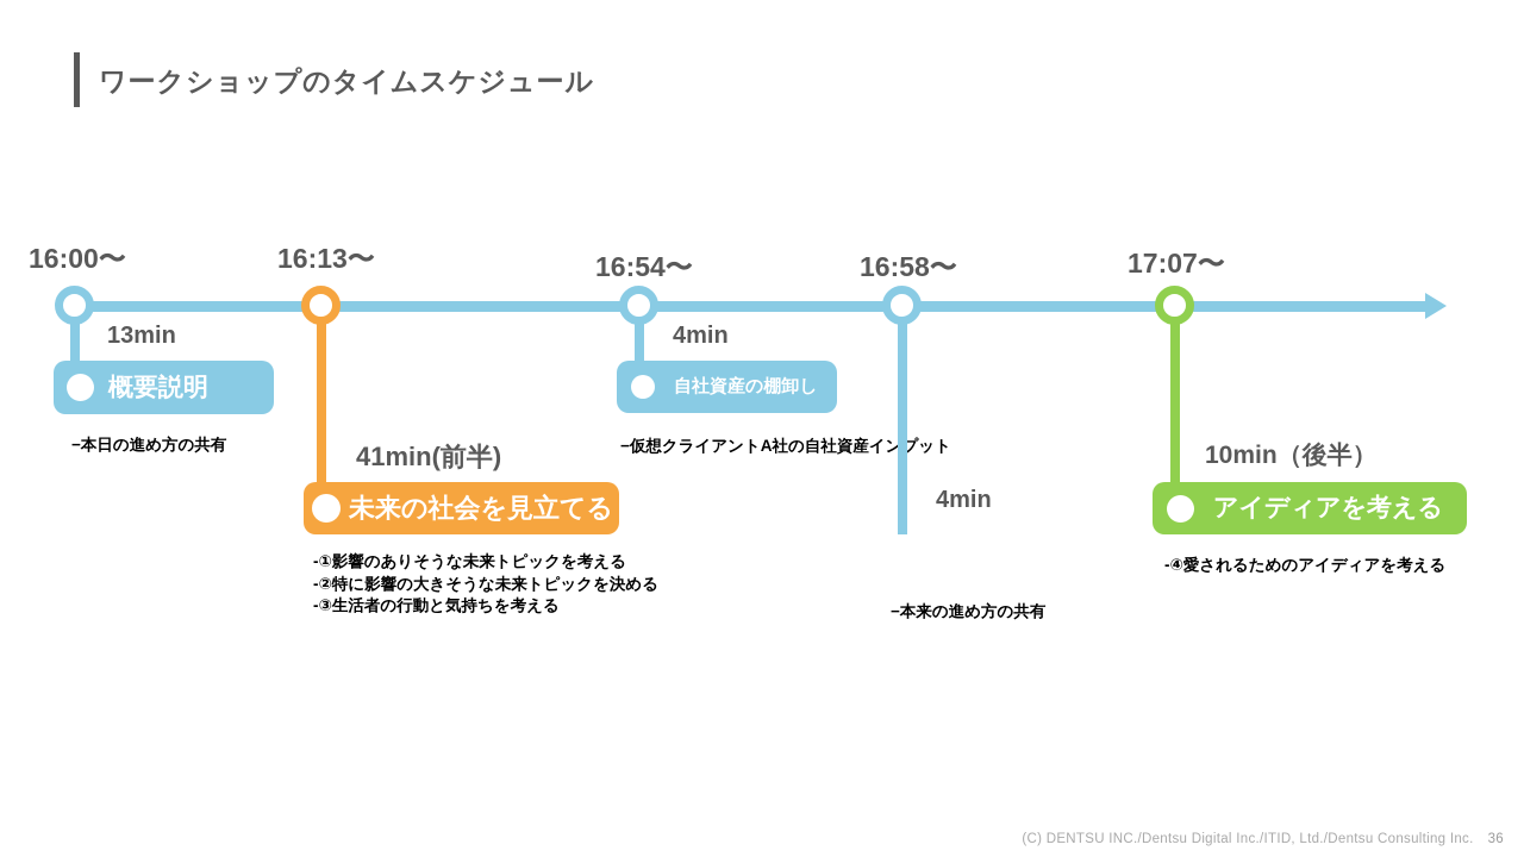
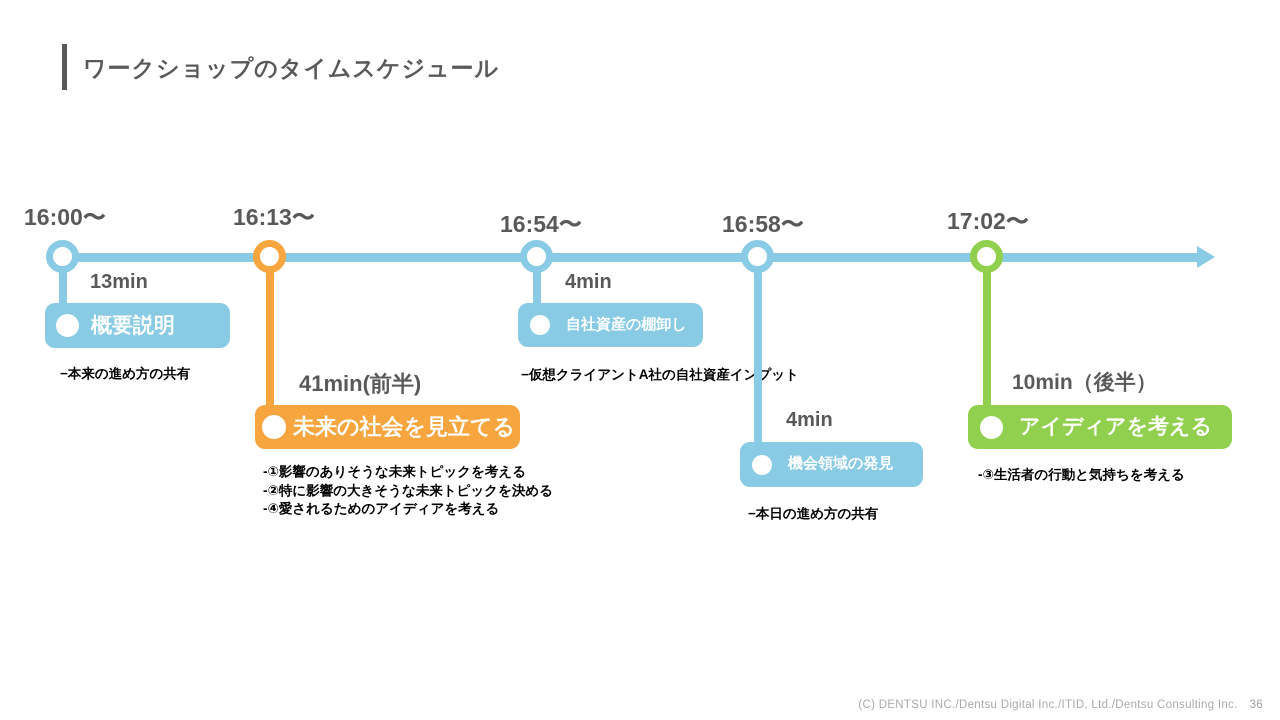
  ワークショップのタイムスケジュール
  16:00〜
  16:13〜
  16:54〜
  16:58〜
- 17:07〜
+ 17:02〜
  13min
  41min(前半)
  4min
  4min
  10min（後半）
  概要説明
  未来の社会を見立てる
  自社資産の棚卸し
+ 機会領域の発見
  アイディアを考える
- −本日の進め方の共有
+ −本来の進め方の共有
  -①影響のありそうな未来トピックを考える
  -②特に影響の大きそうな未来トピックを決める
- -③生活者の行動と気持ちを考える
+ -④愛されるためのアイディアを考える
  −仮想クライアントA社の自社資産インプット
- −本来の進め方の共有
+ −本日の進め方の共有
- -④愛されるためのアイディアを考える
+ -③生活者の行動と気持ちを考える
  (C) DENTSU INC./Dentsu Digital Inc./ITID, Ltd./Dentsu Consulting Inc.
  36
